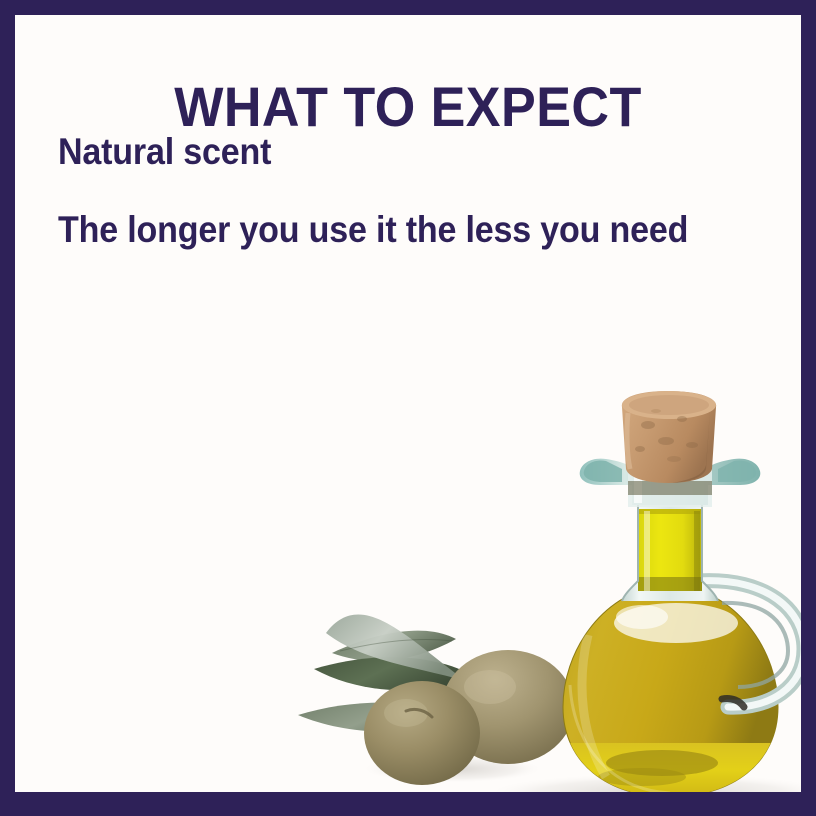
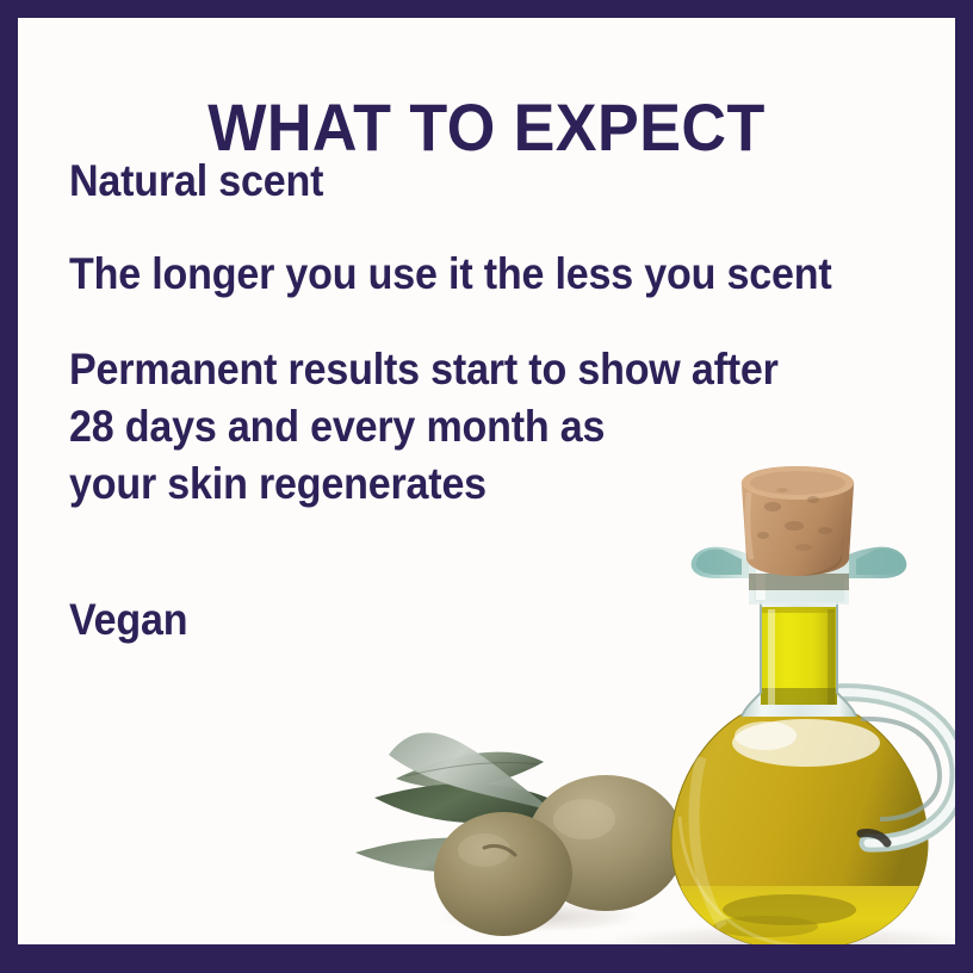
  WHAT TO EXPECT
  Natural scent
- The longer you use it the less you need
+ The longer you use it the less you scent
+ Permanent results start to show after
+ 28 days and every month as
+ your skin regenerates
+ Vegan
